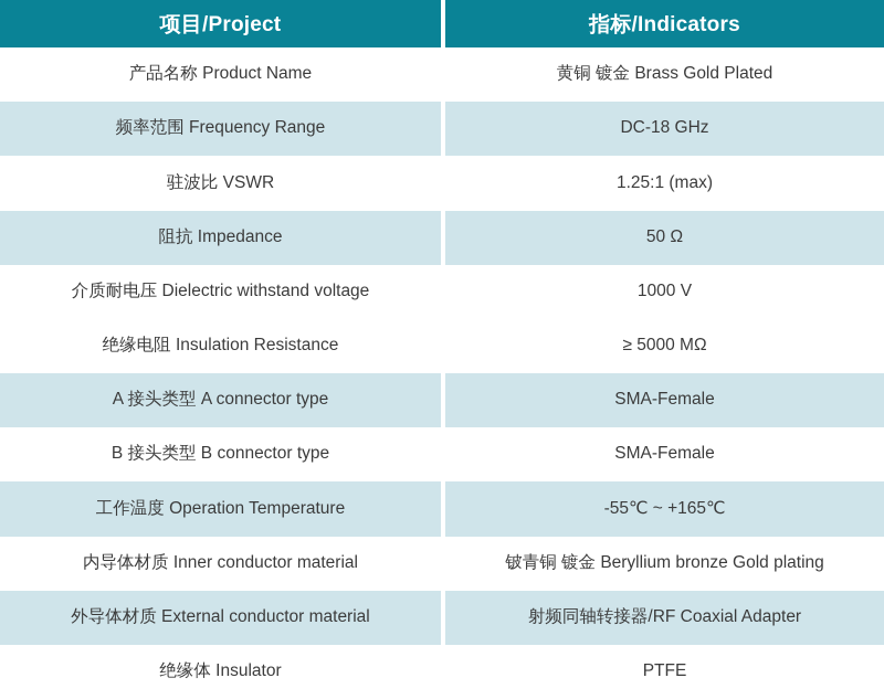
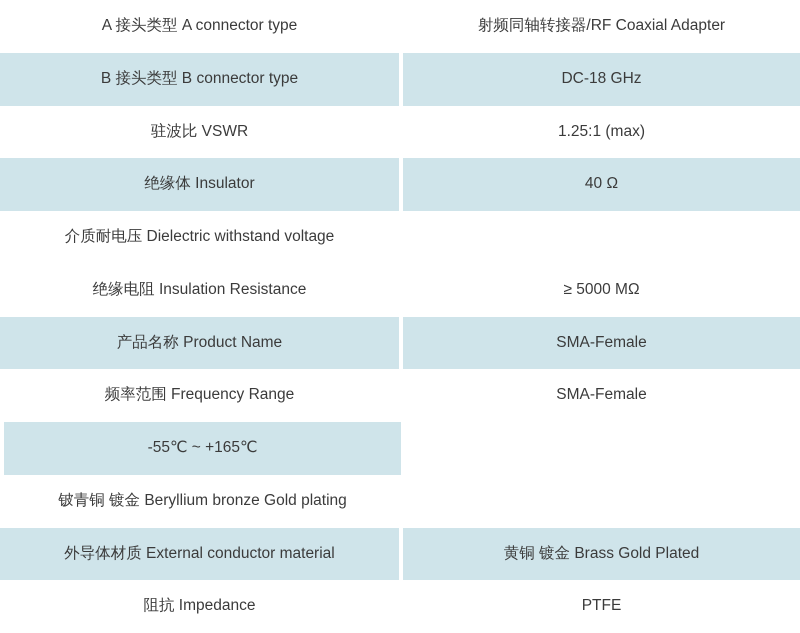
- 项目/Project
- 指标/Indicators
- 产品名称 Product Name
+ A 接头类型 A connector type
- 黄铜 镀金 Brass Gold Plated
+ 射频同轴转接器/RF Coaxial Adapter
- 频率范围 Frequency Range
+ B 接头类型 B connector type
  DC-18 GHz
  驻波比 VSWR
  1.25:1 (max)
- 阻抗 Impedance
+ 绝缘体 Insulator
- 50 Ω
+ 40 Ω
  介质耐电压 Dielectric withstand voltage
- 1000 V
  绝缘电阻 Insulation Resistance
  ≥ 5000 MΩ
- A 接头类型 A connector type
+ 产品名称 Product Name
  SMA-Female
- B 接头类型 B connector type
+ 频率范围 Frequency Range
  SMA-Female
- 工作温度 Operation Temperature
  -55℃ ~ +165℃
- 内导体材质 Inner conductor material
  铍青铜 镀金 Beryllium bronze Gold plating
  外导体材质 External conductor material
- 射频同轴转接器/RF Coaxial Adapter
+ 黄铜 镀金 Brass Gold Plated
- 绝缘体 Insulator
+ 阻抗 Impedance
  PTFE
